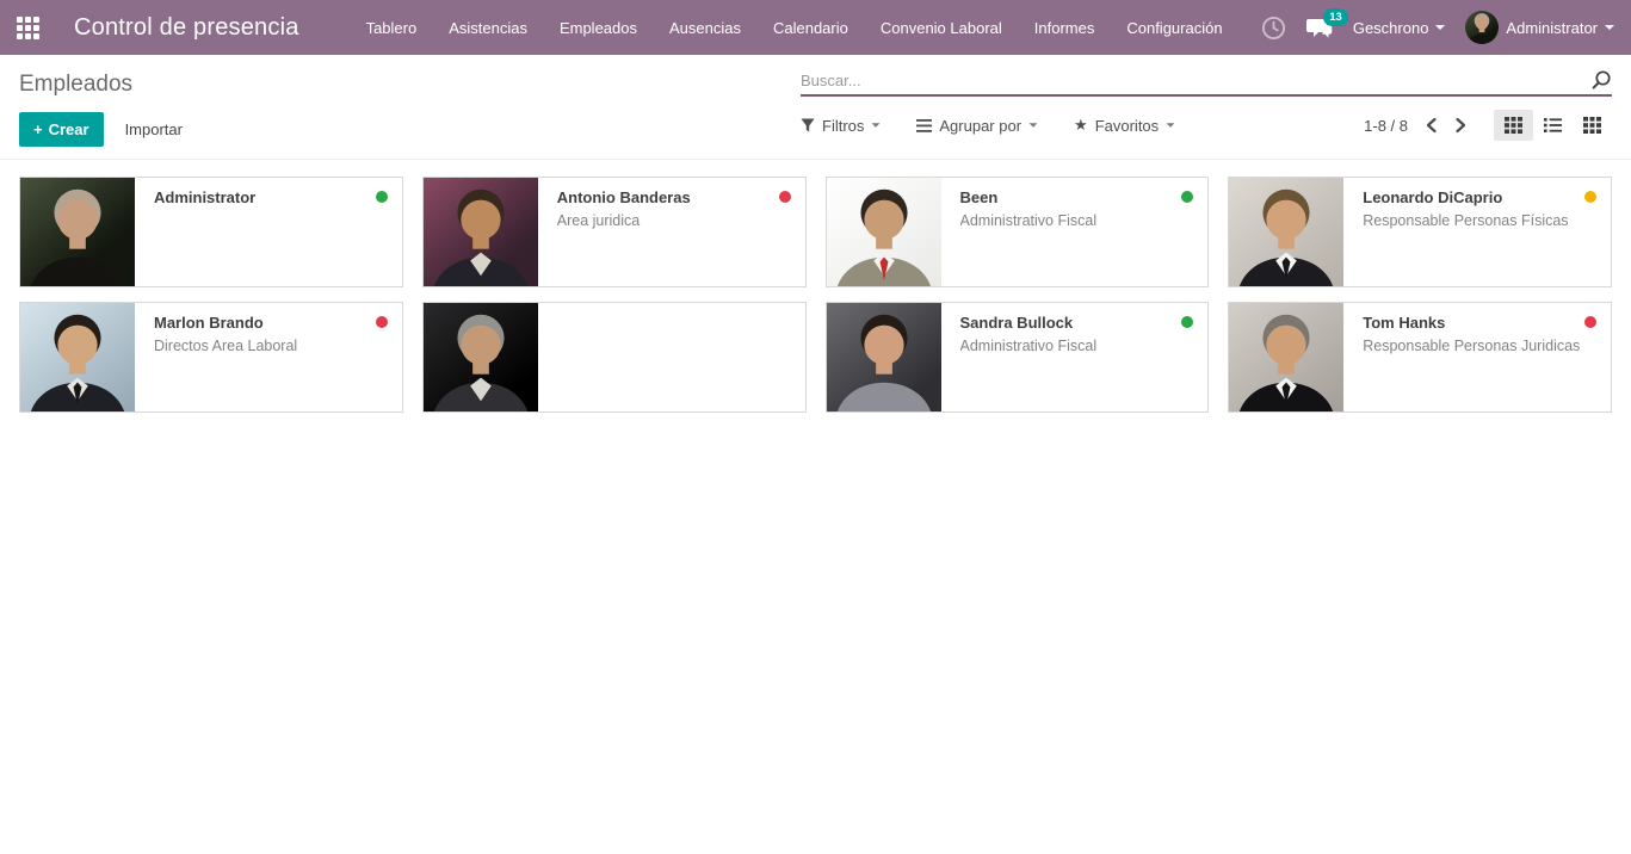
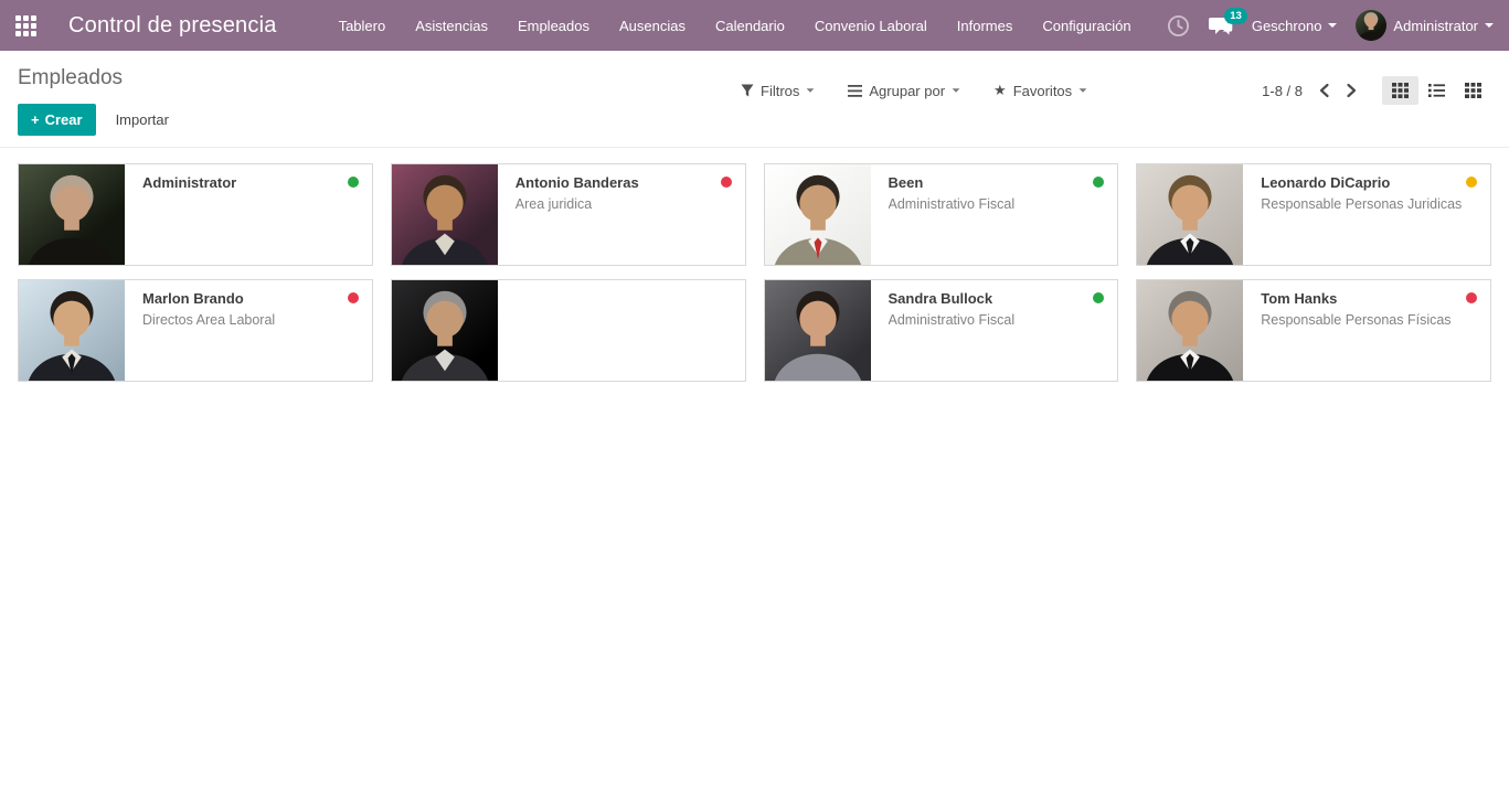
  Control de presencia
  Tablero
  Asistencias
  Empleados
  Ausencias
  Calendario
  Convenio Laboral
  Informes
  Configuración
  13
  Geschrono
  Administrator
  Empleados
  +
  Crear
  Importar
- Buscar...
  Filtros
  Agrupar por
  ★
  Favoritos
  1-8 / 8
  Administrator
  Antonio Banderas
  Area juridica
  Been
  Administrativo Fiscal
  Leonardo DiCaprio
- Responsable Personas Físicas
+ Responsable Personas Juridicas
  Marlon Brando
  Directos Area Laboral
  Sandra Bullock
  Administrativo Fiscal
  Tom Hanks
- Responsable Personas Juridicas
+ Responsable Personas Físicas
